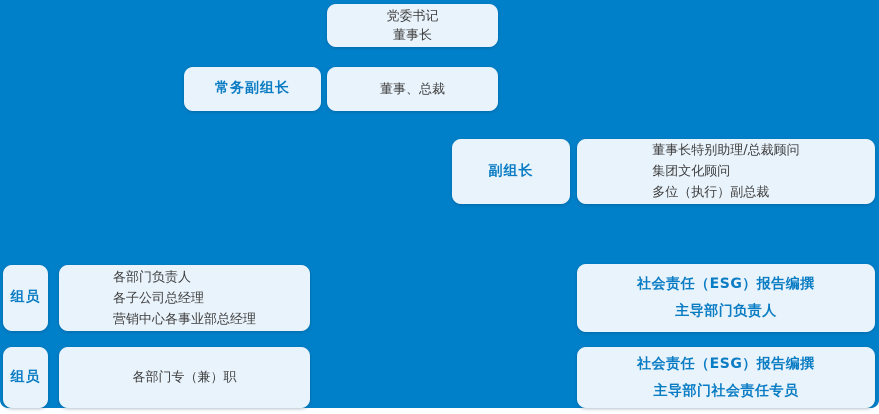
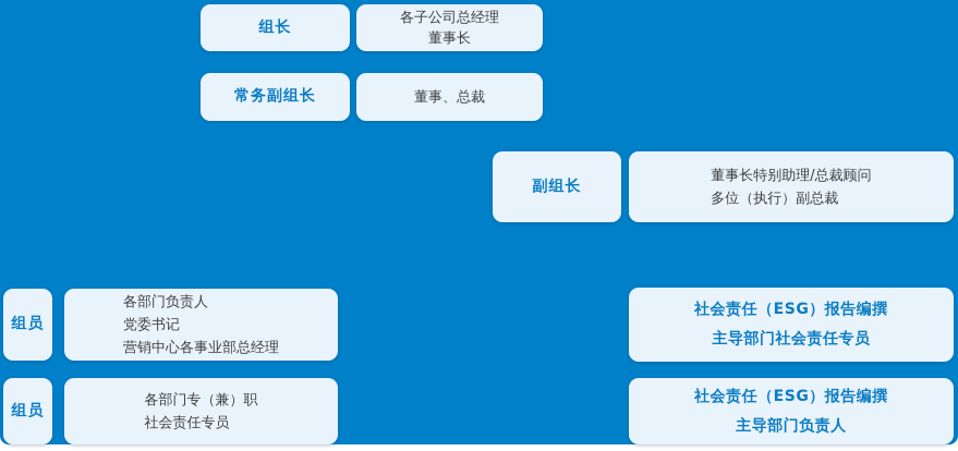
+ 组长
- 党委书记
+ 各子公司总经理
  董事长
  常务副组长
  董事、总裁
  副组长
  董事长特别助理/总裁顾问
- 集团文化顾问
  多位（执行）副总裁
  组员
  各部门负责人
- 各子公司总经理
+ 党委书记
  营销中心各事业部总经理
  社会责任（ESG）报告编撰
- 主导部门负责人
+ 主导部门社会责任专员
  组员
  各部门专（兼）职
+ 社会责任专员
  社会责任（ESG）报告编撰
- 主导部门社会责任专员
+ 主导部门负责人
